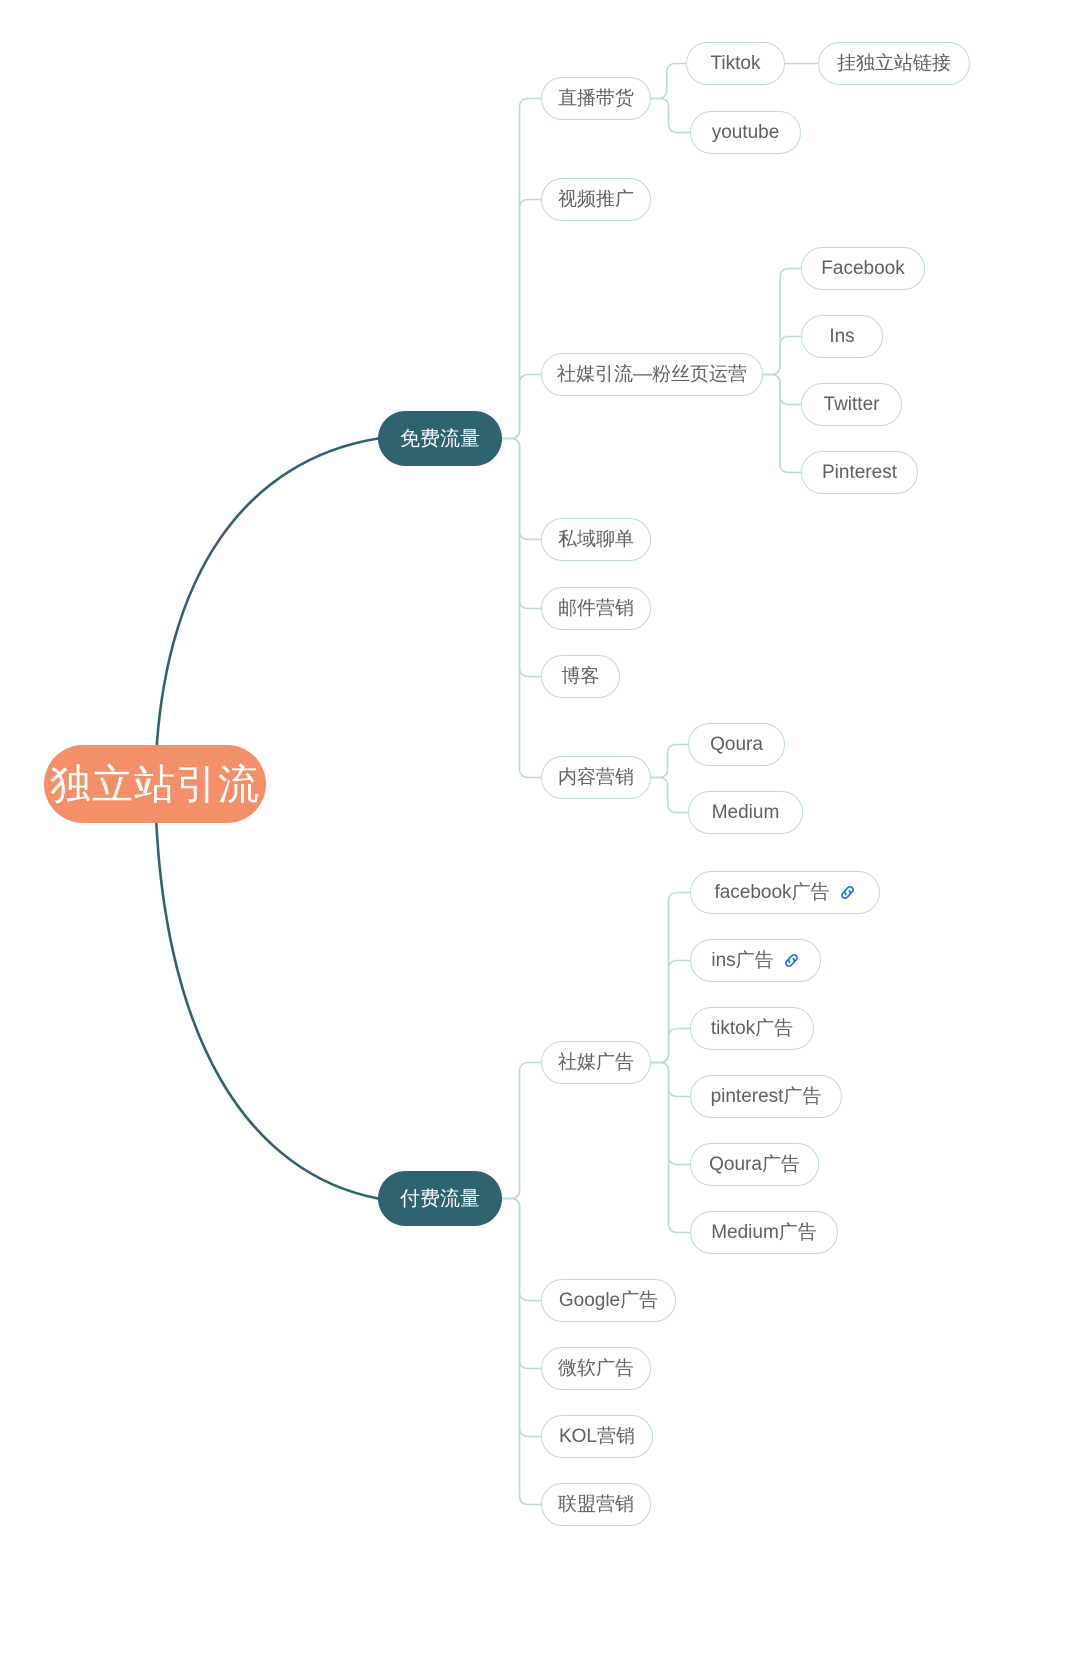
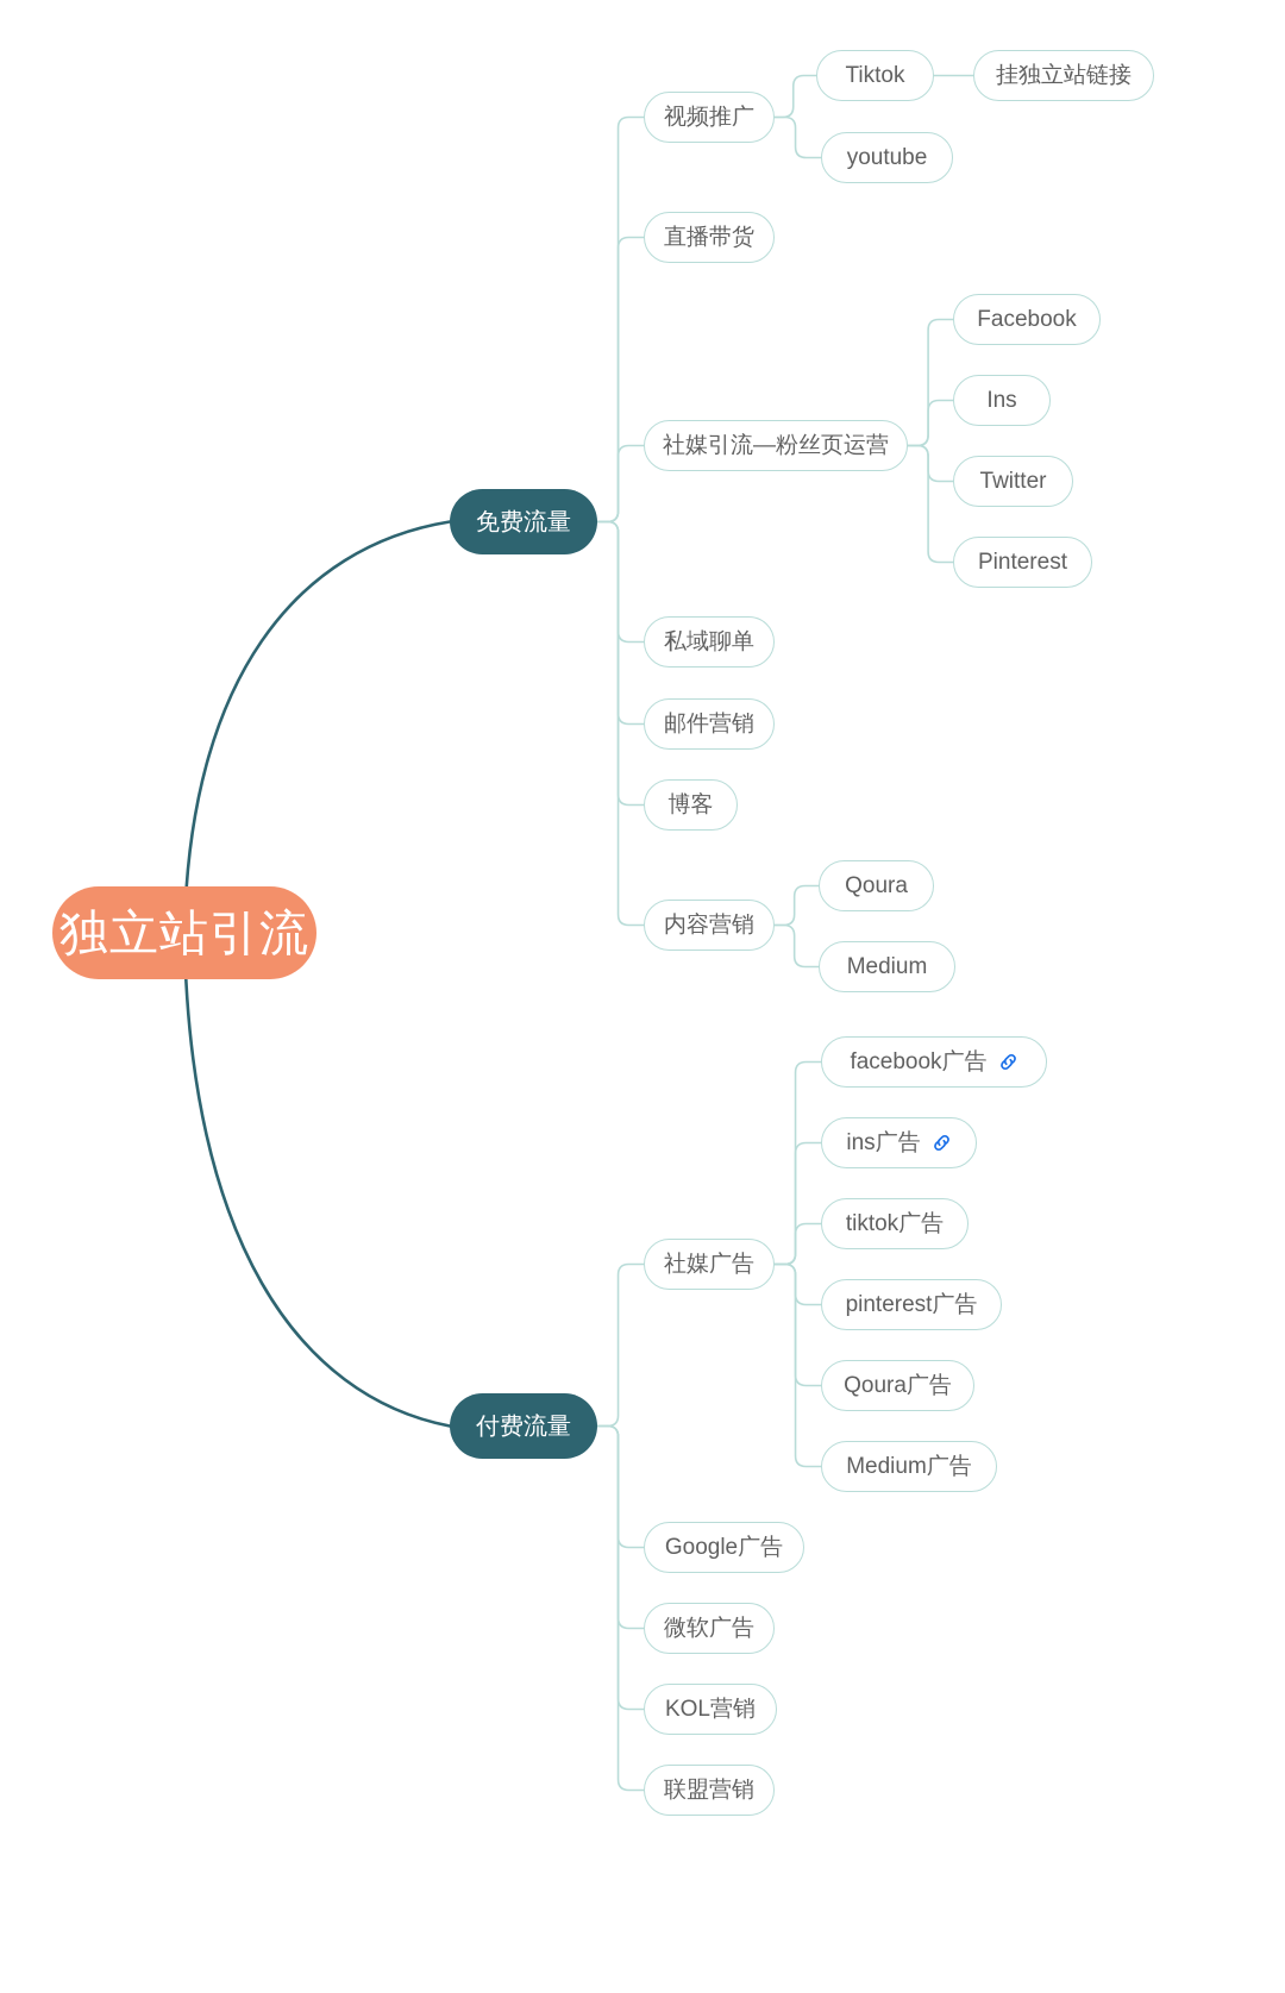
  独立站引流
  免费流量
- 直播带货
+ 视频推广
  Tiktok
  挂独立站链接
  youtube
- 视频推广
+ 直播带货
  社媒引流—粉丝页运营
  Facebook
  Ins
  Twitter
  Pinterest
  私域聊单
  邮件营销
  博客
  内容营销
  Qoura
  Medium
  付费流量
  社媒广告
  facebook广告
  ins广告
  tiktok广告
  pinterest广告
  Qoura广告
  Medium广告
  Google广告
  微软广告
  KOL营销
  联盟营销
